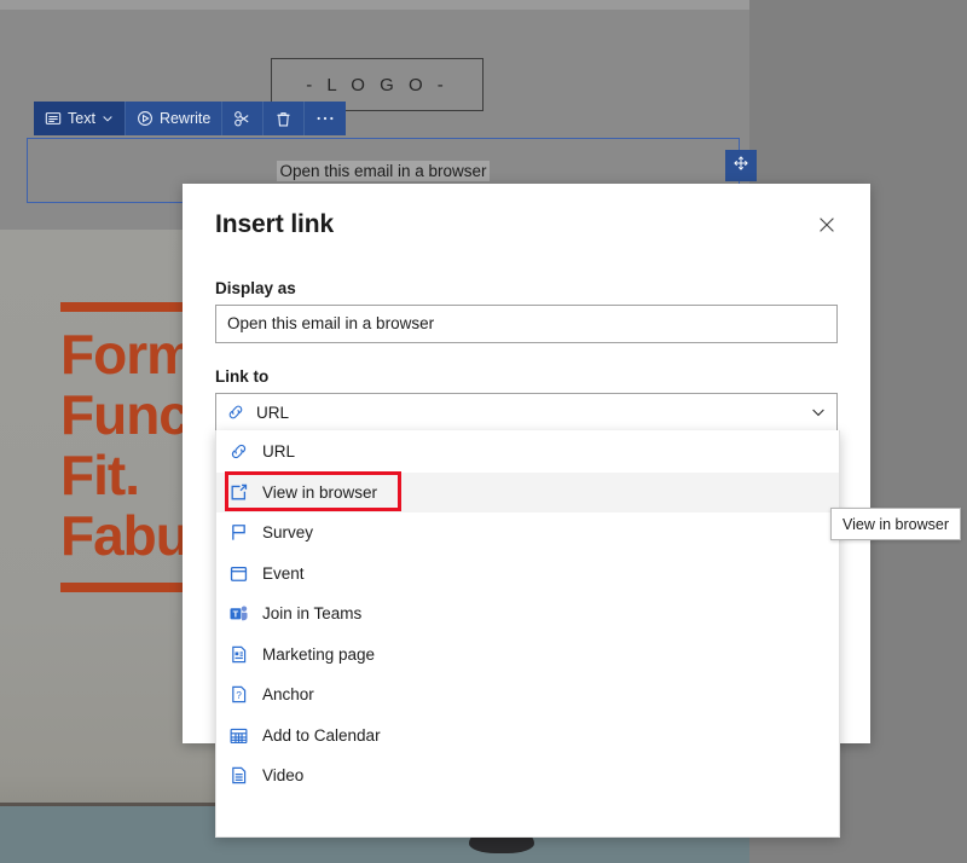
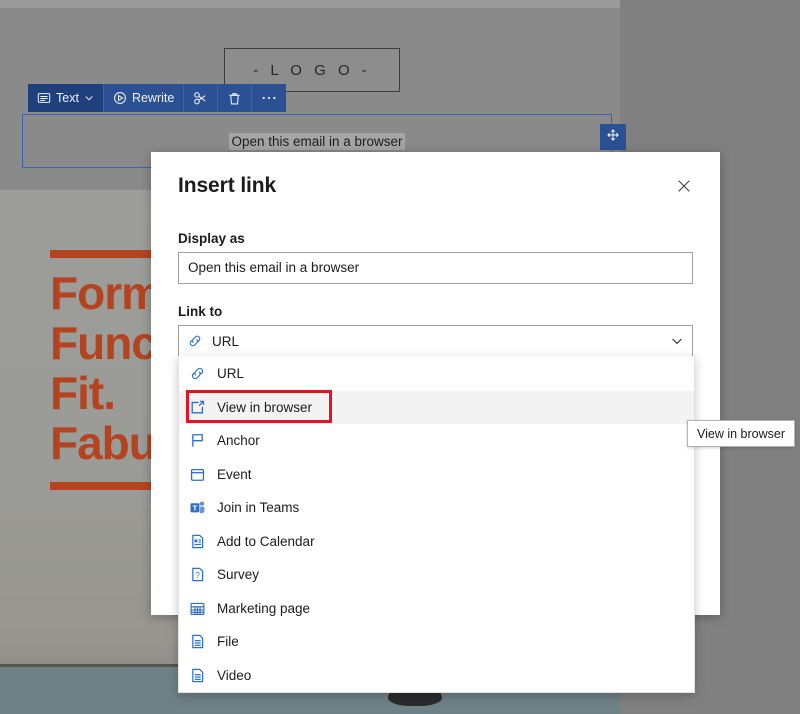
  Form
  Func
  Fit.
  - L O G O -
  Text
  Rewrite
  Open this email in a browser
  Insert link
  Display as
  Open this email in a browser
  Link to
  URL
  URL
  View in browser
- Survey
+ Anchor
  Event
  T
  Join in Teams
- Marketing page
+ Add to Calendar
  ?
- Anchor
+ Survey
- Add to Calendar
+ Marketing page
+ File
  Video
  View in browser
